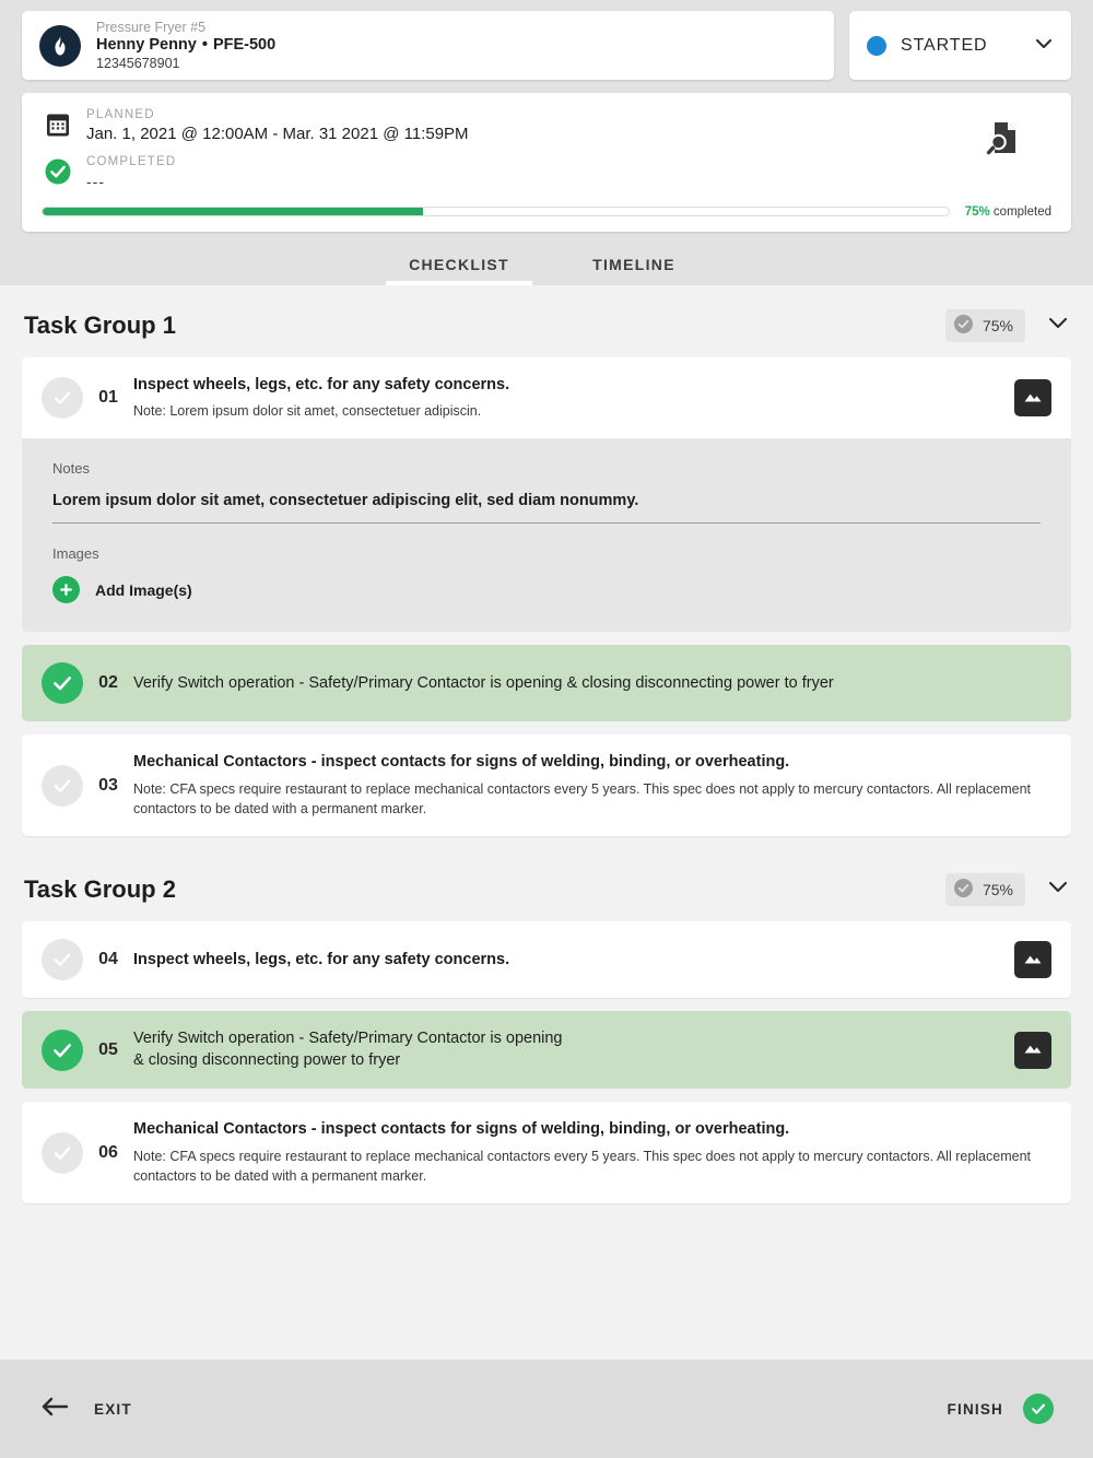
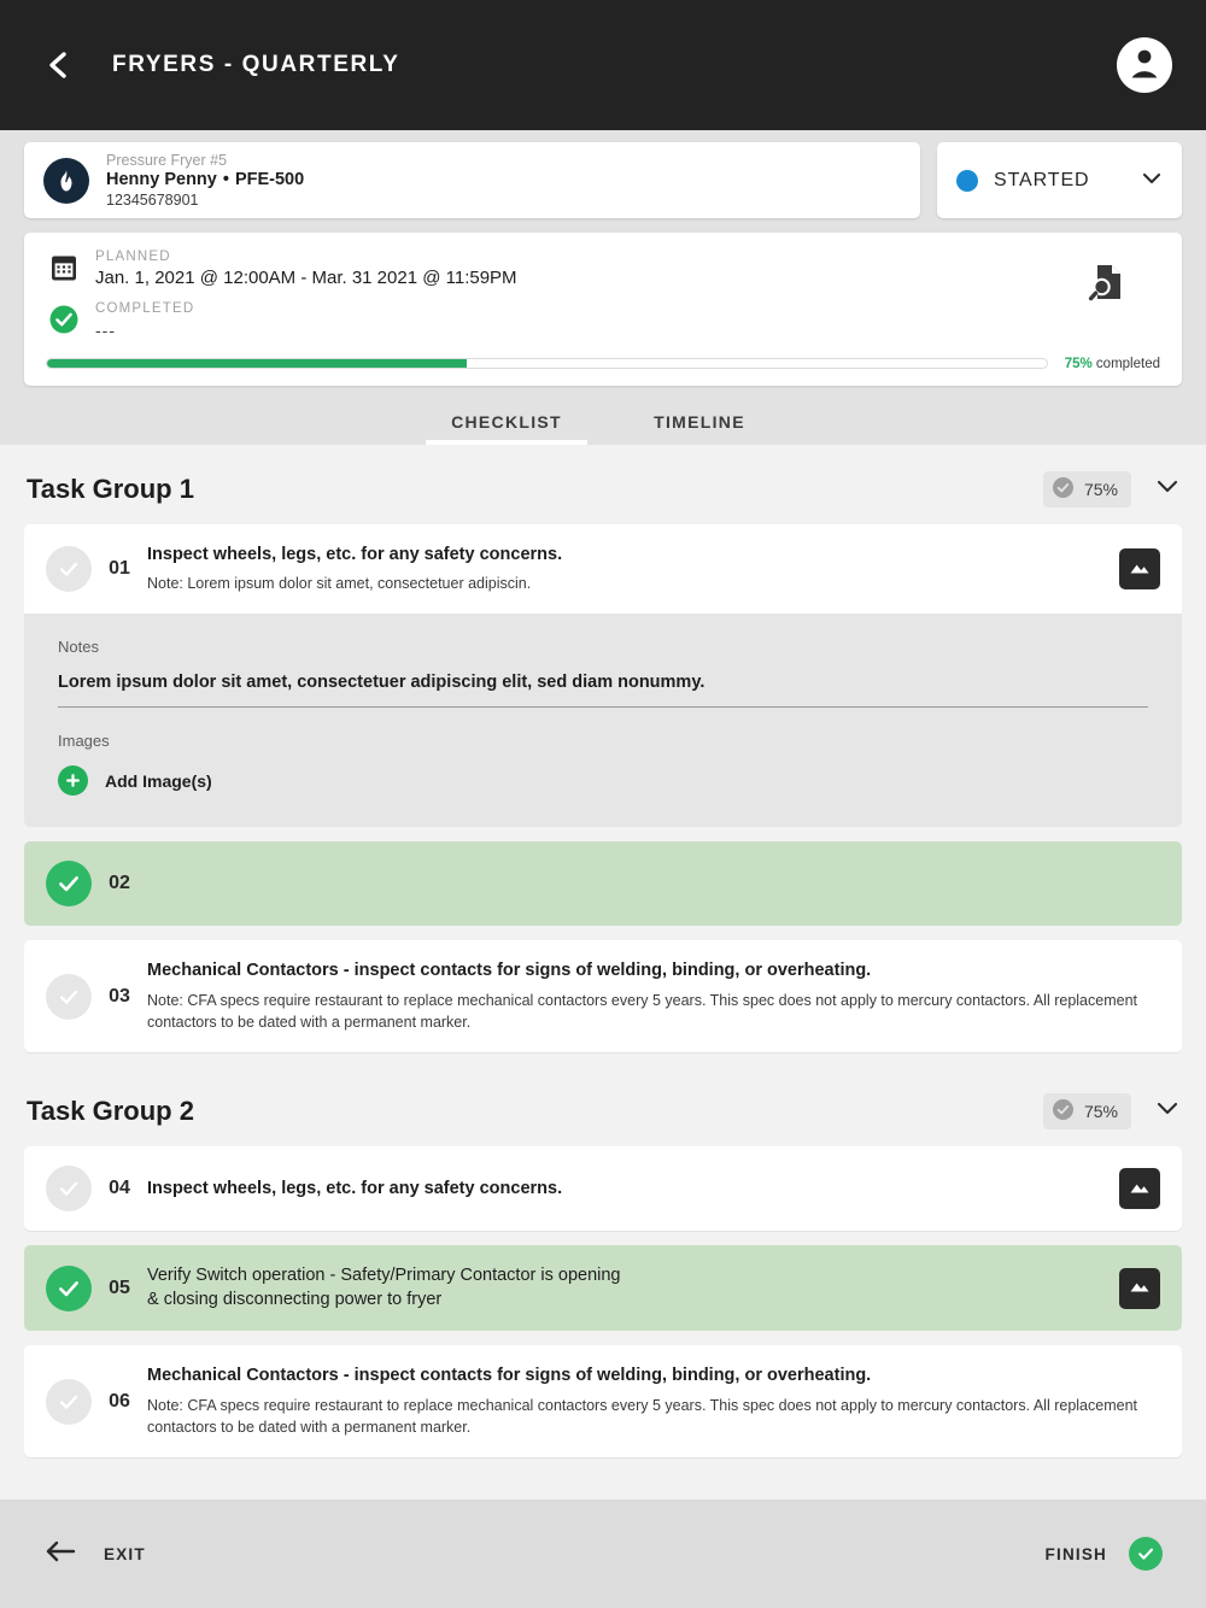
+ FRYERS - QUARTERLY
  Pressure Fryer #5
  Henny Penny • PFE-500
  12345678901
  STARTED
  PLANNED
  Jan. 1, 2021 @ 12:00AM - Mar. 31 2021 @ 11:59PM
  COMPLETED
  ---
  75% completed
  CHECKLIST
  TIMELINE
  Task Group 1
  75%
  01
  Inspect wheels, legs, etc. for any safety concerns.
  Note: Lorem ipsum dolor sit amet, consectetuer adipiscin.
  Notes
  Lorem ipsum dolor sit amet, consectetuer adipiscing elit, sed diam nonummy.
  Images
  Add Image(s)
  02
- Verify Switch operation - Safety/Primary Contactor is opening & closing disconnecting power to fryer
  03
  Mechanical Contactors - inspect contacts for signs of welding, binding, or overheating.
  Note: CFA specs require restaurant to replace mechanical contactors every 5 years. This spec does not apply to mercury contactors. All replacement contactors to be dated with a permanent marker.
  Task Group 2
  75%
  04
  Inspect wheels, legs, etc. for any safety concerns.
  05
  Verify Switch operation - Safety/Primary Contactor is opening
  & closing disconnecting power to fryer
  06
  Mechanical Contactors - inspect contacts for signs of welding, binding, or overheating.
  Note: CFA specs require restaurant to replace mechanical contactors every 5 years. This spec does not apply to mercury contactors. All replacement contactors to be dated with a permanent marker.
  EXIT
  FINISH
